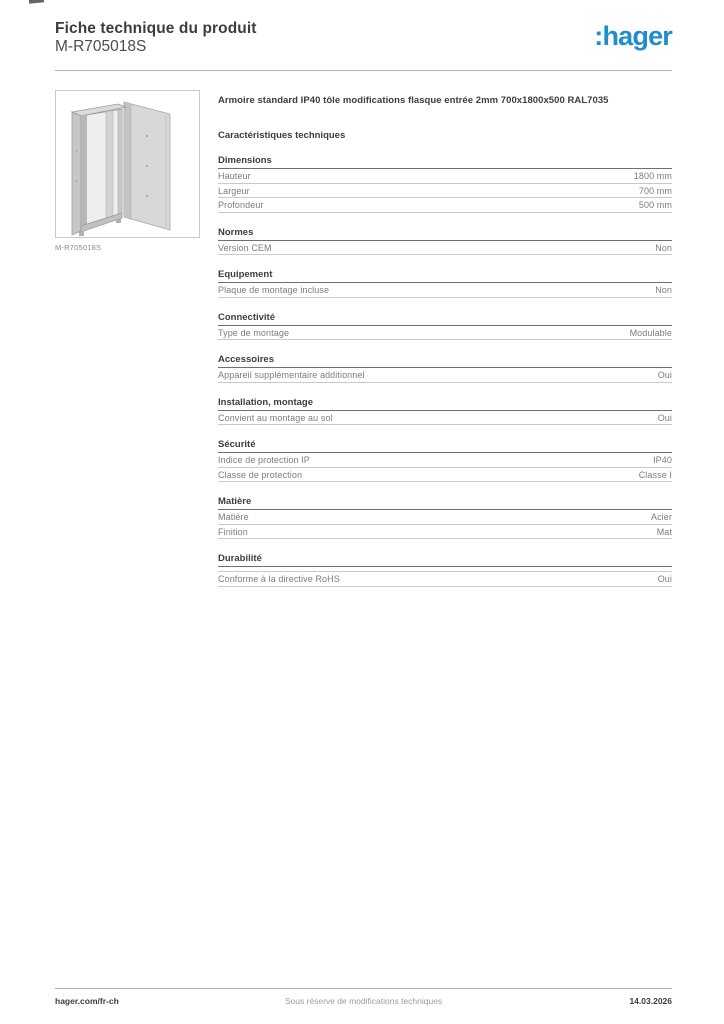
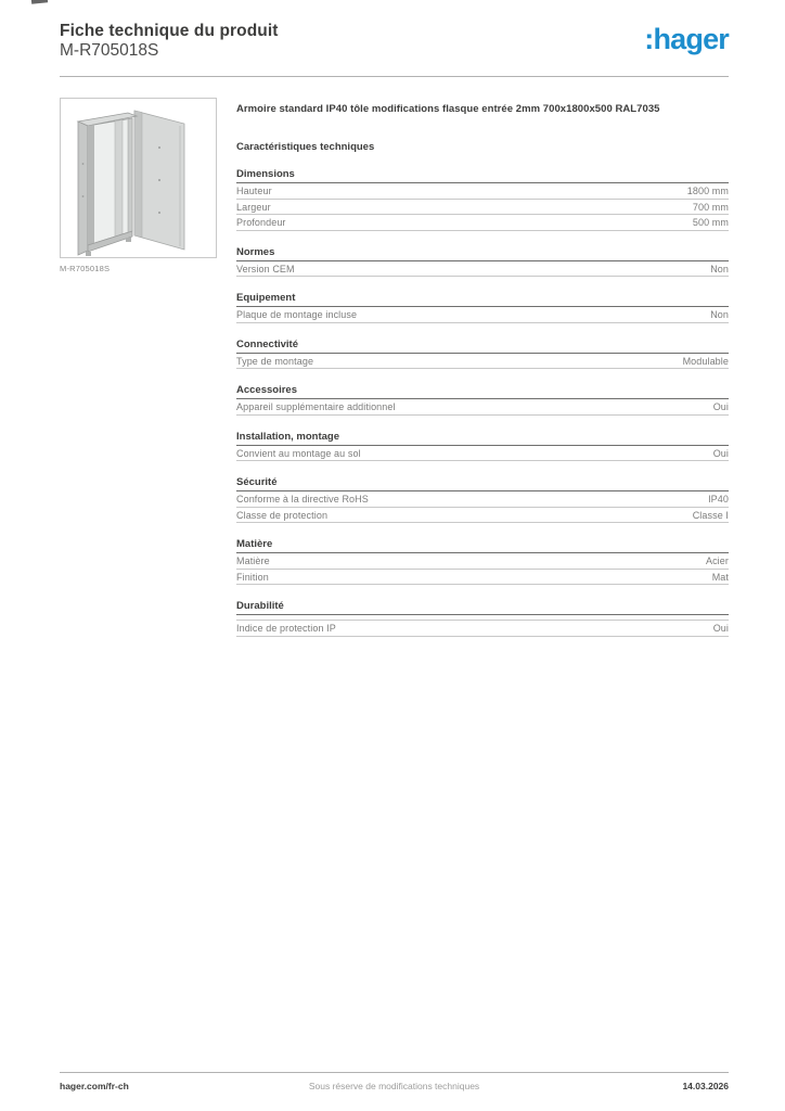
  Fiche technique du produit
  M-R705018S
  :hager
  M-R705018S
  Armoire standard IP40 tôle modifications flasque entrée 2mm 700x1800x500 RAL7035
  Caractéristiques techniques
  Dimensions
  Hauteur
  1800 mm
  Largeur
  700 mm
  Profondeur
  500 mm
  Normes
  Version CEM
  Non
  Equipement
  Plaque de montage incluse
  Non
  Connectivité
  Type de montage
  Modulable
  Accessoires
  Appareil supplémentaire additionnel
  Oui
  Installation, montage
  Convient au montage au sol
  Oui
  Sécurité
- Indice de protection IP
+ Conforme à la directive RoHS
  IP40
  Classe de protection
  Classe I
  Matière
  Matière
  Acier
  Finition
  Mat
  Durabilité
- Conforme à la directive RoHS
+ Indice de protection IP
  Oui
  hager.com/fr-ch
  Sous réserve de modifications techniques
  14.03.2026
